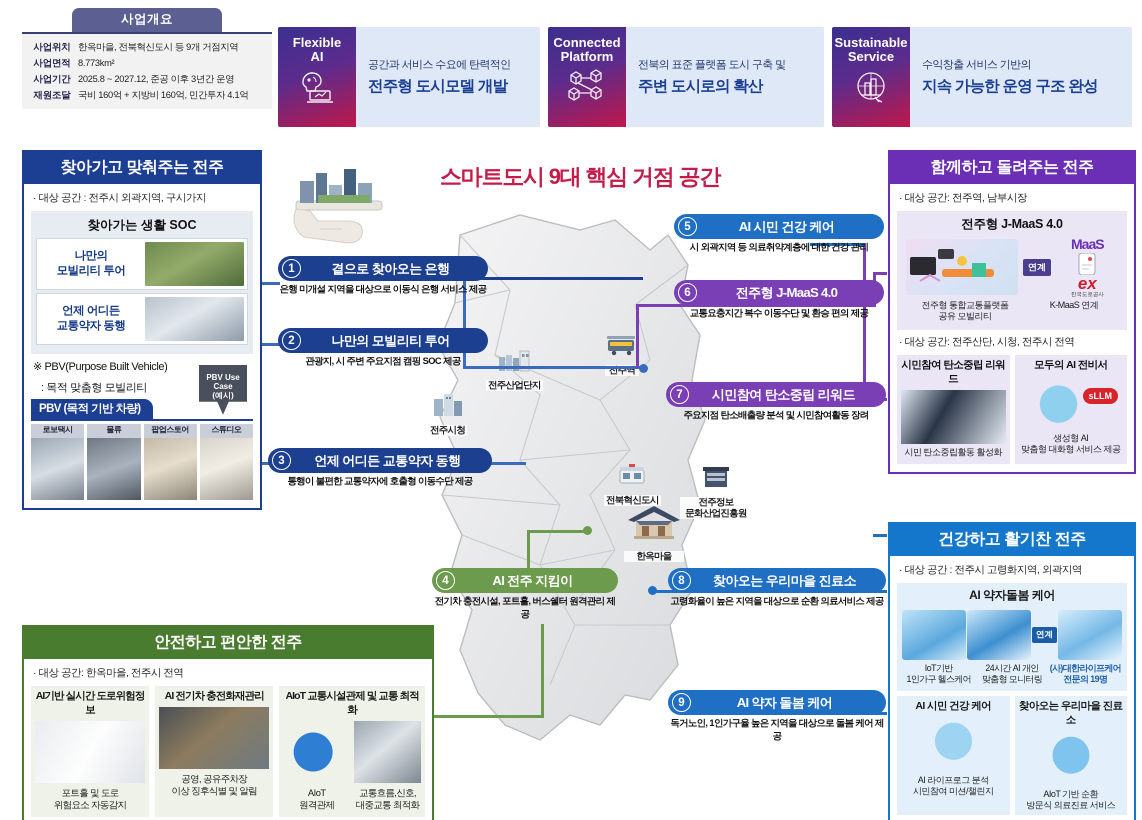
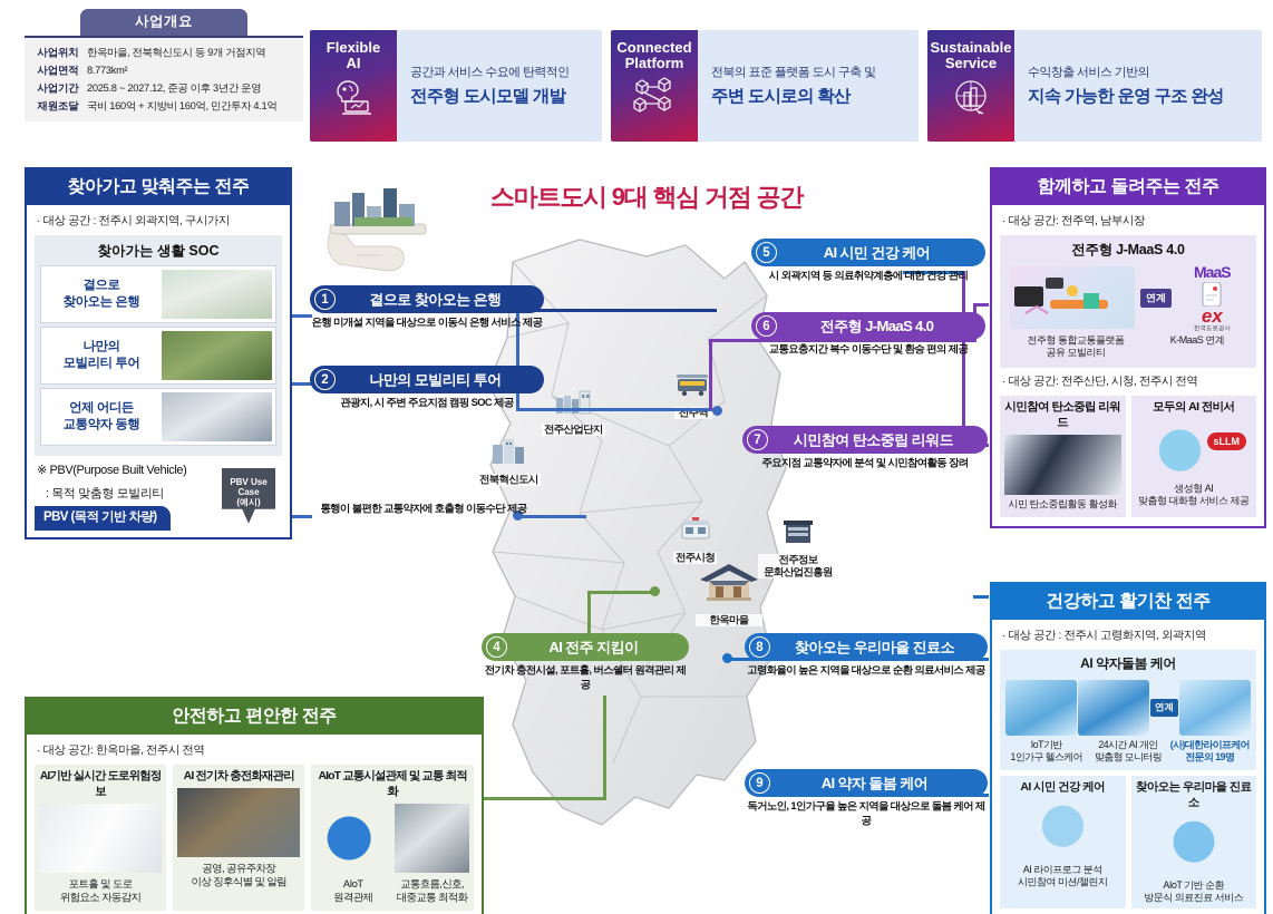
  사업개요
  사업위치
  한옥마을, 전북혁신도시 등 9개 거점지역
  사업면적
  8.773km²
  사업기간
  2025.8 ~ 2027.12, 준공 이후 3년간 운영
  재원조달
  국비 160억 + 지방비 160억, 민간투자 4.1억
  Flexible
  AI
  공간과 서비스 수요에 탄력적인
  전주형 도시모델 개발
  Connected
  Platform
  전북의 표준 플랫폼 도시 구축 및
  주변 도시로의 확산
  Sustainable
  Service
  수익창출 서비스 기반의
  지속 가능한 운영 구조 완성
  스마트도시 9대 핵심 거점 공간
  전주산업단지
- 전주시청
+ 전북혁신도시
  전주역
- 전북혁신도시
+ 전주시청
  전주정보
  문화산업진흥원
  한옥마을
  1
  곁으로 찾아오는 은행
  은행 미개설 지역을 대상으로 이동식 은행 서비스 제공
  2
  나만의 모빌리티 투어
  관광지, 시 주변 주요지점 캠핑 SOC 제공
- 3
- 언제 어디든 교통약자 동행
  통행이 불편한 교통약자에 호출형 이동수단 제공
  4
  AI 전주 지킴이
  전기차 충전시설, 포트홀, 버스쉘터 원격관리 제공
  5
  AI 시민 건강 케어
  시 외곽지역 등 의료취약계층에 대한 건강 관리
  6
  전주형 J-MaaS 4.0
  교통요충지간 복수 이동수단 및 환승 편의 제공
  7
  시민참여 탄소중립 리워드
- 주요지점 탄소배출량 분석 및 시민참여활동 장려
+ 주요지점 교통약자에 분석 및 시민참여활동 장려
  8
  찾아오는 우리마을 진료소
  고령화율이 높은 지역을 대상으로 순환 의료서비스 제공
  9
  AI 약자 돌봄 케어
  독거노인, 1인가구율 높은 지역을 대상으로 돌봄 케어 제공
  찾아가고 맞춰주는 전주
  대상 공간 : 전주시 외곽지역, 구시가지
  찾아가는 생활 SOC
+ 곁으로
+ 찾아오는 은행
  나만의
  모빌리티 투어
  언제 어디든
  교통약자 동행
  ※ PBV(Purpose Built Vehicle)
  : 목적 맞춤형 모빌리티
  PBV (목적 기반 차량)
  PBV Use
  Case
  (예시)
- 로보택시
- 물류
- 팝업스토어
- 스튜디오
  함께하고 돌려주는 전주
  대상 공간: 전주역, 남부시장
  전주형 J-MaaS 4.0
  연계
  MaaS
  ex
  전주형 통합교통플랫폼
  공유 모빌리티
  K-MaaS 연계
  대상 공간: 전주산단, 시청, 전주시 전역
  시민참여 탄소중립 리워드
  시민 탄소중립활동 활성화
  모두의 AI 전비서
  sLLM
  생성형 AI
  맞춤형 대화형 서비스 제공
  건강하고 활기찬 전주
  대상 공간 : 전주시 고령화지역, 외곽지역
  AI 약자돌봄 케어
  연계
  IoT기반
  1인가구 헬스케어
  24시간 AI 개인
  맞춤형 모니터링
  (사)대한라이프케어
  전문의 19명
  AI 시민 건강 케어
  AI 라이프로그 분석
  시민참여 미션/챌린지
  찾아오는 우리마을 진료소
  AIoT 기반 순환
  방문식 의료진료 서비스
  안전하고 편안한 전주
  대상 공간: 한옥마을, 전주시 전역
  AI기반 실시간 도로위험정보
  포트홀 및 도로
  위험요소 자동감지
  AI 전기차 충전화재관리
  공영, 공유주차장
  이상 징후식별 및 알림
  AIoT 교통시설관제 및 교통 최적화
  AIoT
  원격관제
  교통흐름,신호,
  대중교통 최적화
